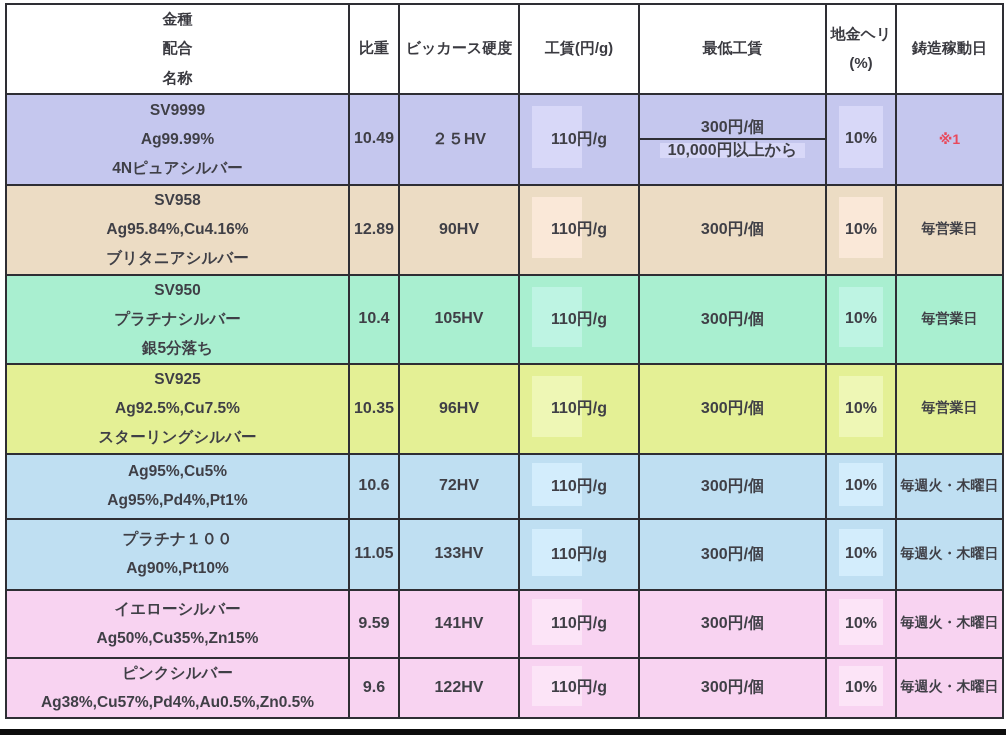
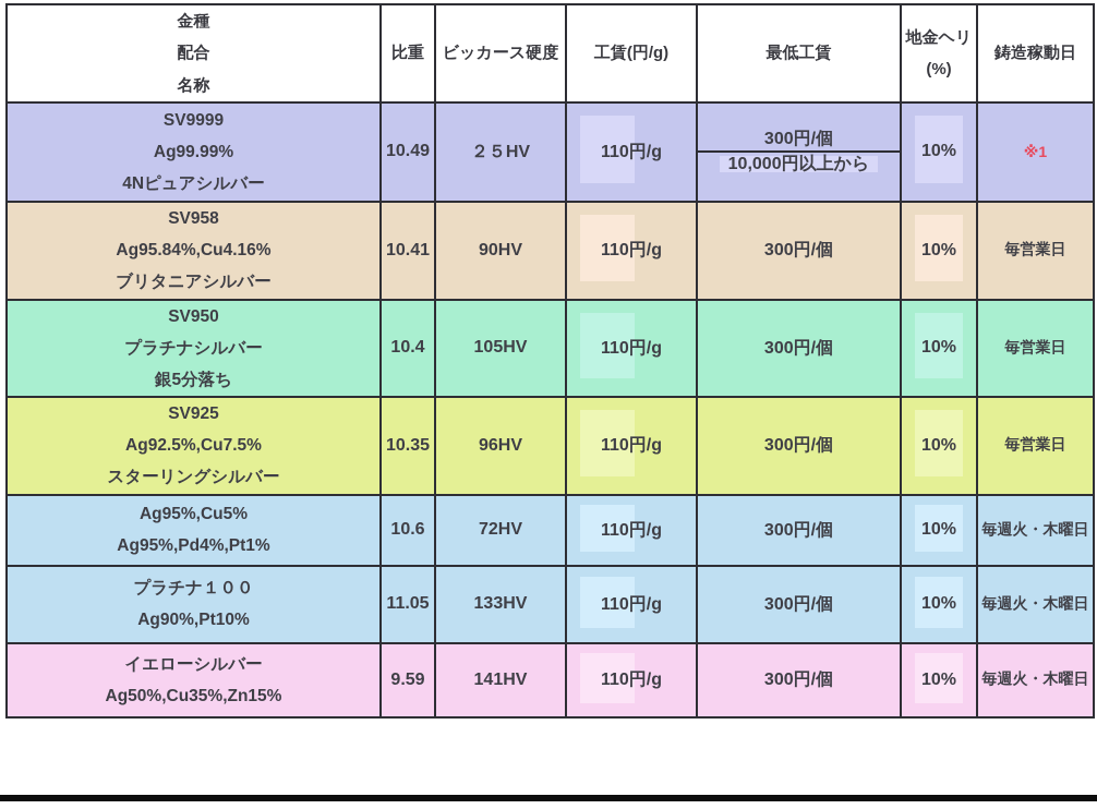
  金種 配合 名称	比重	ビッカース硬度	工賃(円/g)	最低工賃	地金ヘリ (%)	鋳造稼動日
  SV9999 Ag99.99% 4Nピュアシルバー	10.49	２５HV	110円/g	300円/個 10,000円以上から	10%	※1
- SV958 Ag95.84%,Cu4.16% ブリタニアシルバー	12.89	90HV	110円/g	300円/個	10%	毎営業日
+ SV958 Ag95.84%,Cu4.16% ブリタニアシルバー	10.41	90HV	110円/g	300円/個	10%	毎営業日
  SV950 プラチナシルバー 銀5分落ち	10.4	105HV	110円/g	300円/個	10%	毎営業日
  SV925 Ag92.5%,Cu7.5% スターリングシルバー	10.35	96HV	110円/g	300円/個	10%	毎営業日
  Ag95%,Cu5% Ag95%,Pd4%,Pt1%	10.6	72HV	110円/g	300円/個	10%	毎週火・木曜日
  プラチナ１００ Ag90%,Pt10%	11.05	133HV	110円/g	300円/個	10%	毎週火・木曜日
  イエローシルバー Ag50%,Cu35%,Zn15%	9.59	141HV	110円/g	300円/個	10%	毎週火・木曜日
- ピンクシルバー Ag38%,Cu57%,Pd4%,Au0.5%,Zn0.5%	9.6	122HV	110円/g	300円/個	10%	毎週火・木曜日
